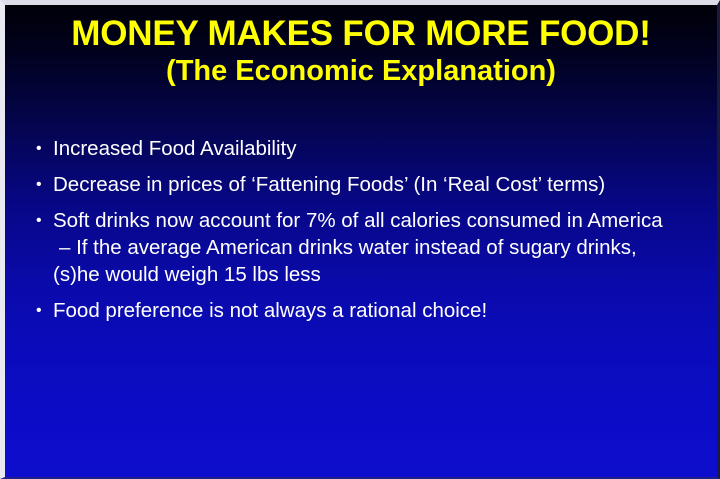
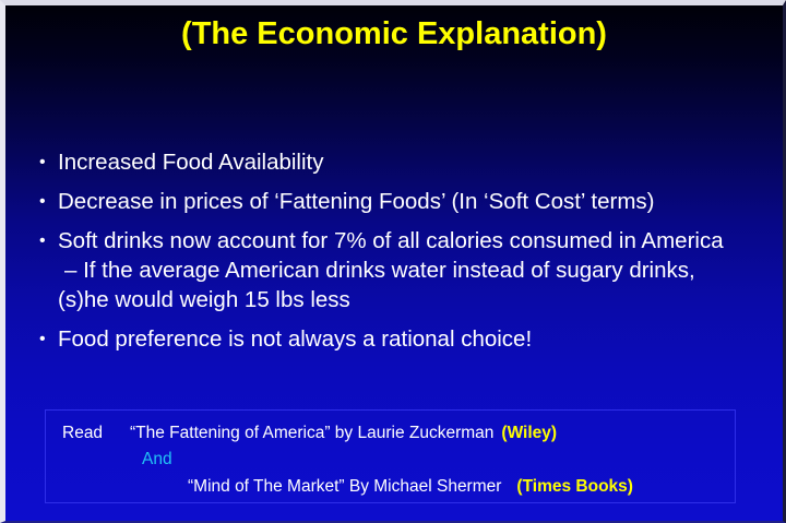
- MONEY MAKES FOR MORE FOOD!
  (The Economic Explanation)
  •
  Increased Food Availability
  •
- Decrease in prices of ‘Fattening Foods’ (In ‘Real Cost’ terms)
+ Decrease in prices of ‘Fattening Foods’ (In ‘Soft Cost’ terms)
  •
  Soft drinks now account for 7% of all calories consumed in America
  – If the average American drinks water instead of sugary drinks,
  (s)he would weigh 15 lbs less
  •
  Food preference is not always a rational choice!
+ Read “The Fattening of America” by Laurie Zuckerman (Wiley)
+ And
+ “Mind of The Market” By Michael Shermer (Times Books)
